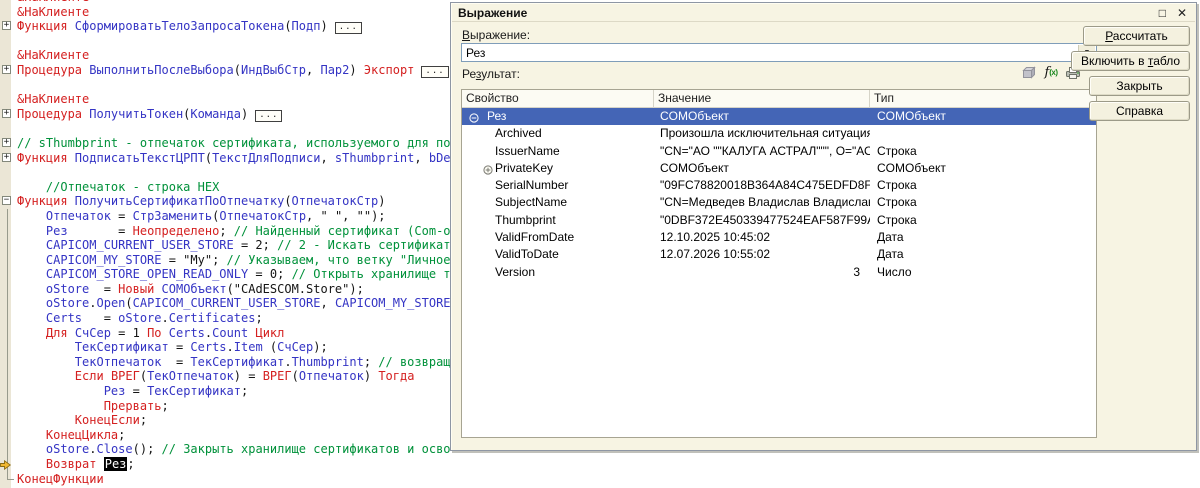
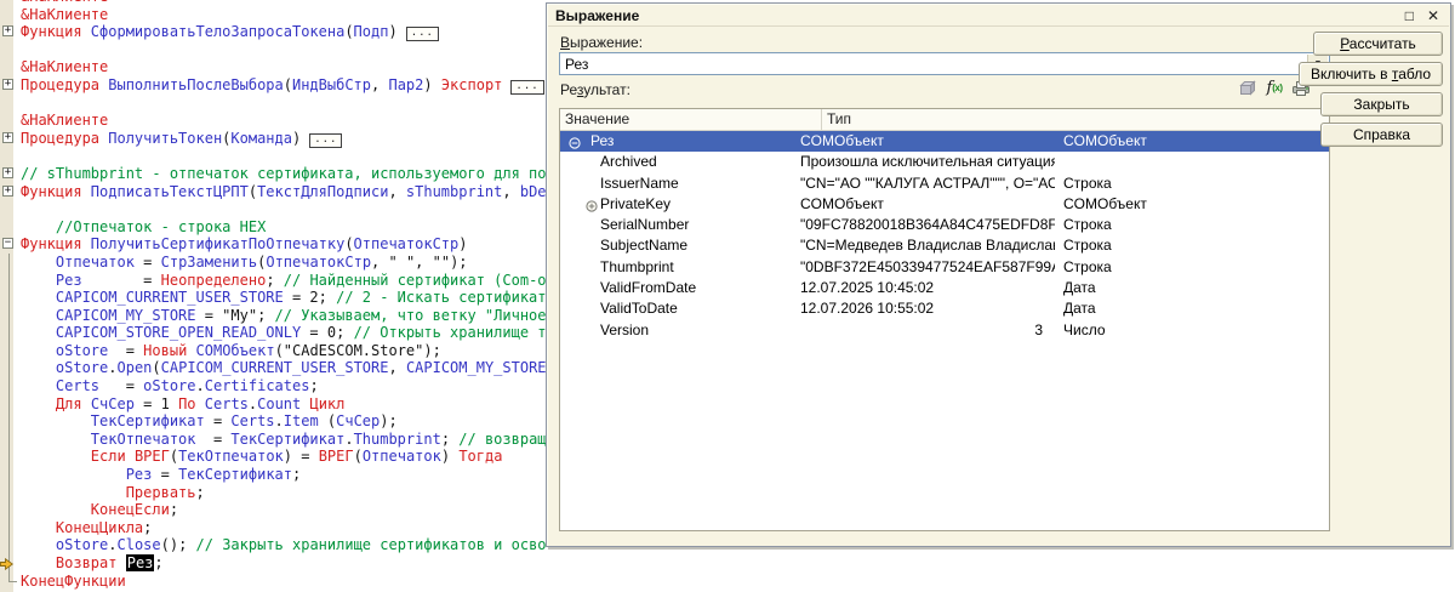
  &НаКлиенте
  +
  Функция СформироватьТелоЗапросаТокена(Подп) ...
  &НаКлиенте
  +
  Процедура ВыполнитьПослеВыбора(ИндВыбСтр, Пар2) Экспорт ...
  &НаКлиенте
  +
  Процедура ПолучитьТокен(Команда) ...
  +
  // sThumbprint - отпечаток сертификата, используемого для по
  +
  Функция ПодписатьТекстЦРПТ(ТекстДляПодписи, sThumbprint, bDe
  //Отпечаток - строка HEX
  −
  Функция ПолучитьСертификатПоОтпечатку(ОтпечатокСтр)
  Отпечаток = СтрЗаменить(ОтпечатокСтр, " ", "");
  Рез = Неопределено; // Найденный сертификат (Com-о
  CAPICOM_CURRENT_USER_STORE = 2; // 2 - Искать сертификат
  CAPICOM_MY_STORE = "My"; // Указываем, что ветку "Личное
  CAPICOM_STORE_OPEN_READ_ONLY = 0; // Открыть хранилище т
  oStore = Новый COMОбъект("CAdESCOM.Store");
  oStore.Open(CAPICOM_CURRENT_USER_STORE, CAPICOM_MY_STORE
  Certs = oStore.Certificates;
  Для СчСер = 1 По Certs.Count Цикл
  ТекСертификат = Certs.Item (СчСер);
  ТекОтпечаток = ТекСертификат.Thumbprint; // возвращ
  Если ВРЕГ(ТекОтпечаток) = ВРЕГ(Отпечаток) Тогда
  Рез = ТекСертификат;
  Прервать;
  КонецЕсли;
  КонецЦикла;
  oStore.Close(); // Закрыть хранилище сертификатов и осво
  Возврат Рез;
  КонецФункции
  Выражение
  □
  ✕
  Выражение:
  Рез
  Результат:
  f
  (x)
- Свойство
  Значение
  Тип
  Рез
  COMОбъект
  COMОбъект
  Archived
  Произошла исключительная ситуация
  IssuerName
  "CN="АО ""КАЛУГА АСТРАЛ""", O="АО
  Строка
  PrivateKey
  COMОбъект
  COMОбъект
  SerialNumber
  "09FC78820018B364A84C475EDFD8F
  Строка
  SubjectName
  "CN=Медведев Владислав Владисла
  Строка
  Thumbprint
  "0DBF372E450339477524EAF587F99
  Строка
  ValidFromDate
- 12.10.2025 10:45:02
+ 12.07.2025 10:45:02
  Дата
  ValidToDate
  12.07.2026 10:55:02
  Дата
  Version
  3
  Число
  Рассчитать
  Включить в табло
  Закрыть
  Справка
